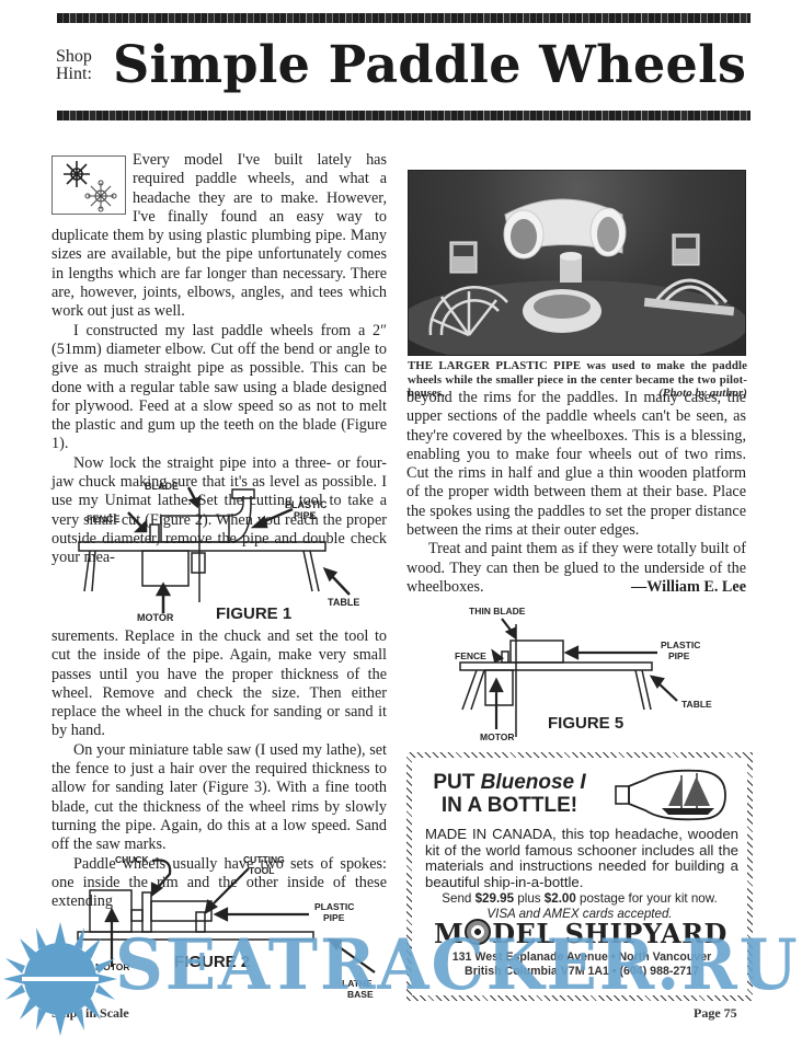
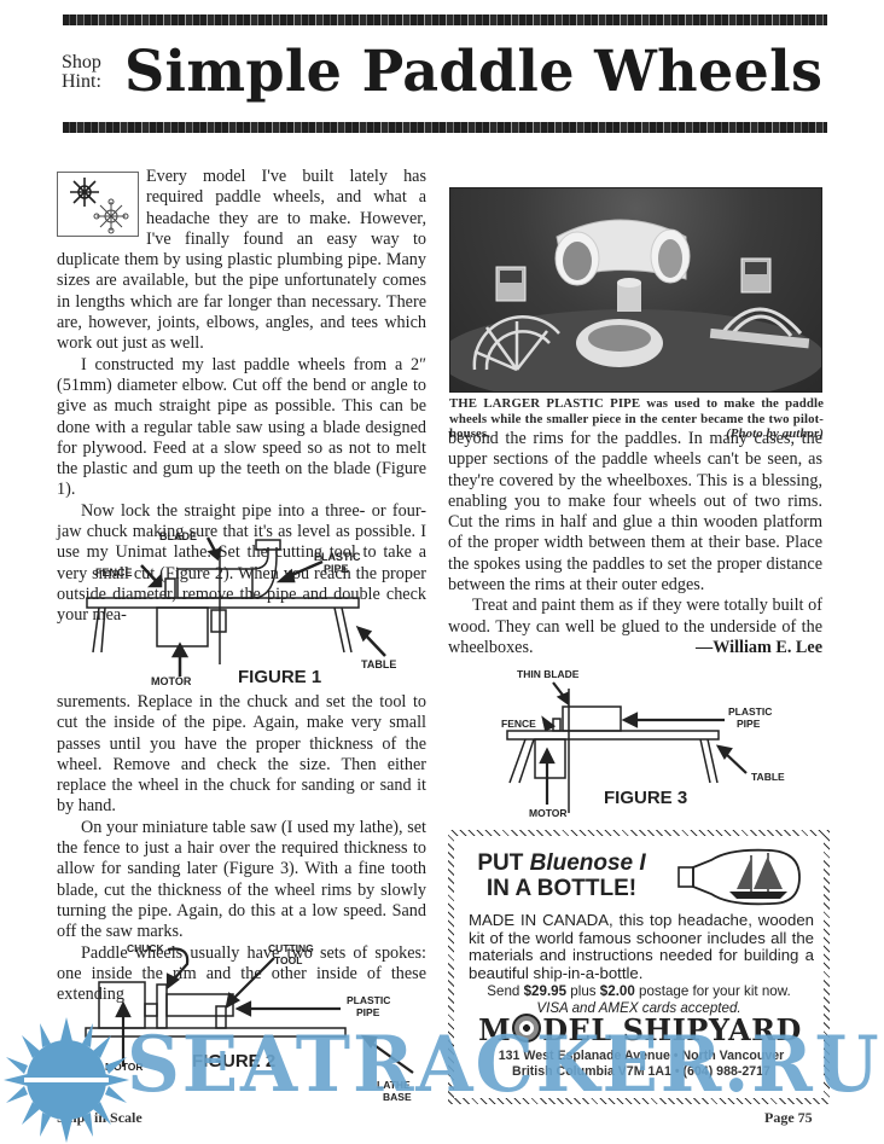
  Shop
  Hint:
  Simple Paddle Wheels
  Every model I've built lately has required paddle wheels, and what a headache they are to make. However, I've finally found an easy way to duplicate them by using plastic plumbing pipe. Many sizes are available, but the pipe unfortunately comes in lengths which are far longer than necessary. There are, however, joints, elbows, angles, and tees which work out just as well.
  I constructed my last paddle wheels from a 2″ (51mm) diameter elbow. Cut off the bend or angle to give as much straight pipe as possible. This can be done with a regular table saw using a blade designed for plywood. Feed at a slow speed so as not to melt the plastic and gum up the teeth on the blade (Figure 1).
  Now lock the straight pipe into a three- or four-jaw chuck making sure that it's as level as possible. I use my Unimat lathe Set the cutting tool to take a very small cut (Fgure). Wheu reach the proper outside diameter, remove the pipe and double check your mea-
  BLADE
  FENCE
  PLASTIC
  PIPE
  MOTOR
  TABLE
  FIGURE 1
  surements. Replace in the chuck and set the tool to cut the inside of the pipe. Again, make very small passes until you have the proper thickness of the wheel. Remove and check the size. Then either replace the wheel in the chuck for sanding or sand it by hand.
  On your miniature table saw (I used my lathe), set the fence to just a hair over the required thickness to allow for sanding later (Figure 3). With a fine tooth blade, cut the thickness of the wheel rims by slowly turning the pipe. Again, do this at a low speed. Sand off the saw marks.
  Paddle wheels usually have two sets of spokes: one inside the rim and th other inside of these extening
  CHUCK
  CUTTING
  TOOL
  PLASTIC
  PIPE
  OTOR
  LATHE
  BASE
  FIGURE 2
  THE LARGER PLASTIC PIPE was used to make the paddle wheels while the smaller piece in the center became the two pilot-houses.
  (Photo by author)
  beyond the rims for the paddles. In many cases, the upper sections of the paddle wheels can't be seen, as they're covered by the wheelboxes. This is a blessing, enabling you to make four wheels out of two rims. Cut the rims in half and glue a thin wooden platform of the proper width between them at their base. Place the spokes using the paddles to set the proper distance between the rims at their outer edges.
- Treat and paint them as if they were totally built of wood. They can then be glued to the underside of the wheelboxes.
+ Treat and paint them as if they were totally built of wood. They can well be glued to the underside of the wheelboxes.
  —William E. Lee
  THIN BLADE
  FENCE
  PLASTIC
  PIPE
  TABLE
  MOTOR
- FIGURE 5
+ FIGURE 3
  PUT Bluenose I
  IN A BOTTLE!
  MADE IN CANADA, this top headache, wooden kit of the world famous schooner includes all the materials and instructions needed for building a beautiful ship-in-a-bottle.
  Send $29.95 plus $2.00 postage for your kit now.
  VISA and AMEX cards accepted.
  M DEL SHIPYARD
  131 West Esplanade Avenue • North Vancouver
  British Columbia V7M 1A1 • (604) 988-2717
  Page 75
  SEATRACKER.RU
